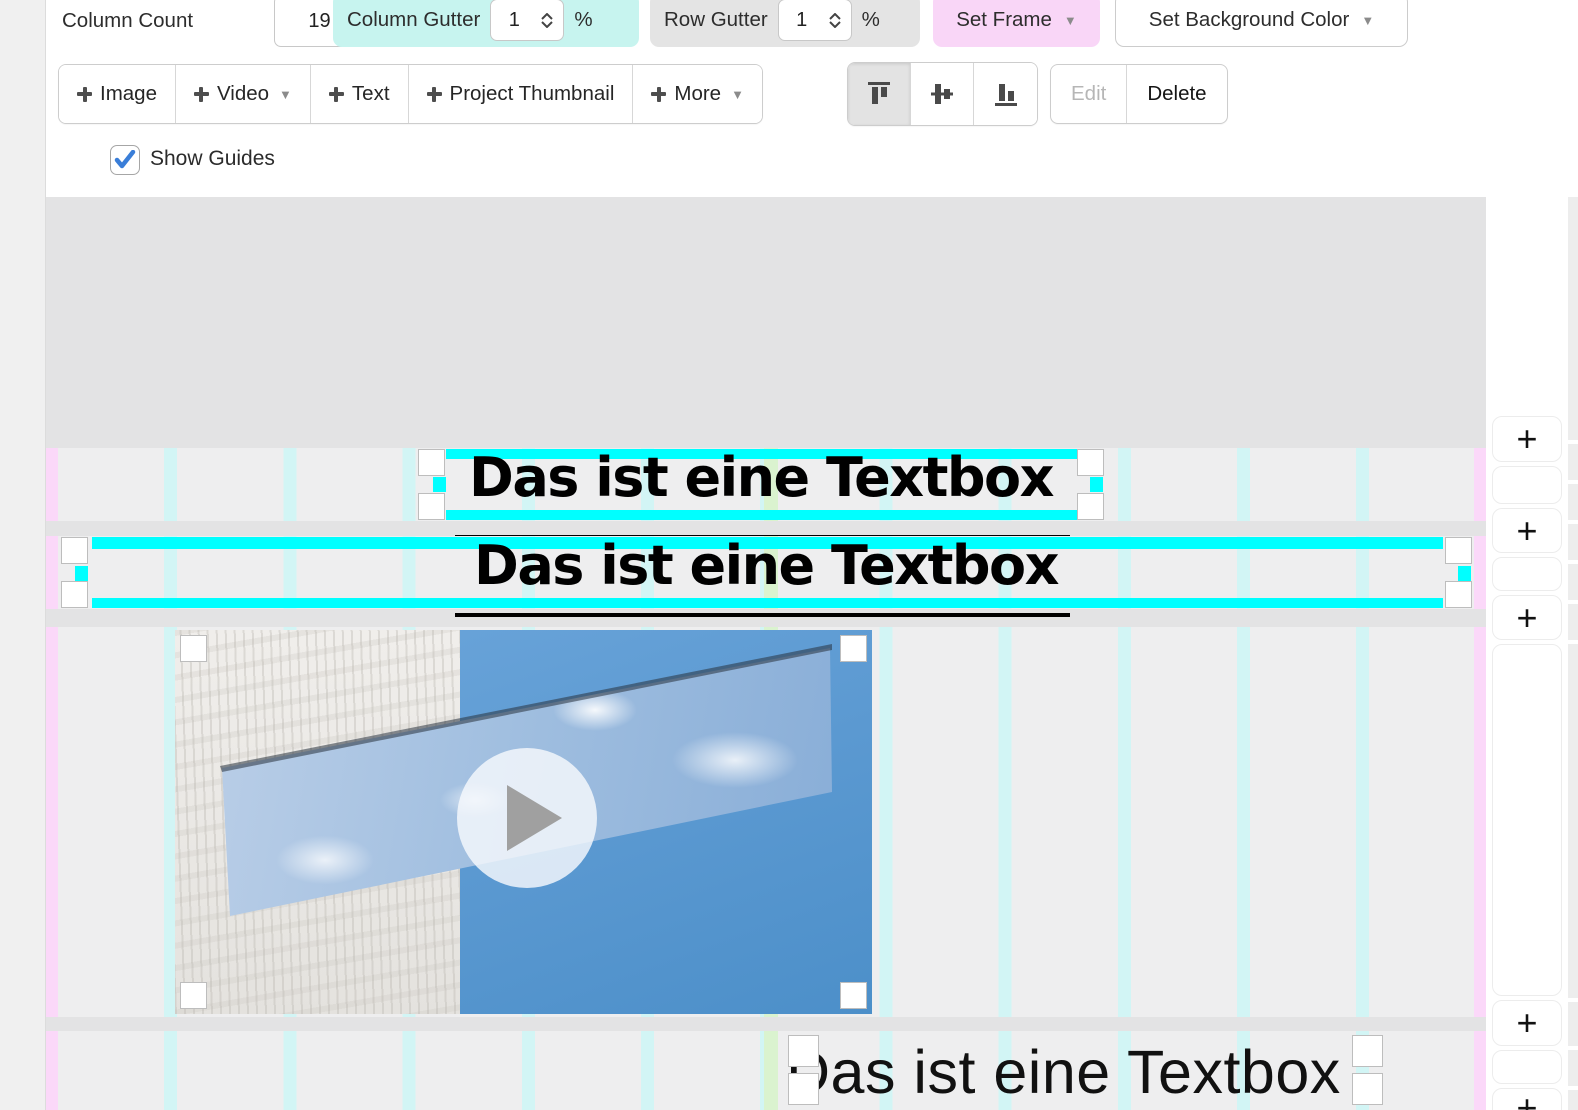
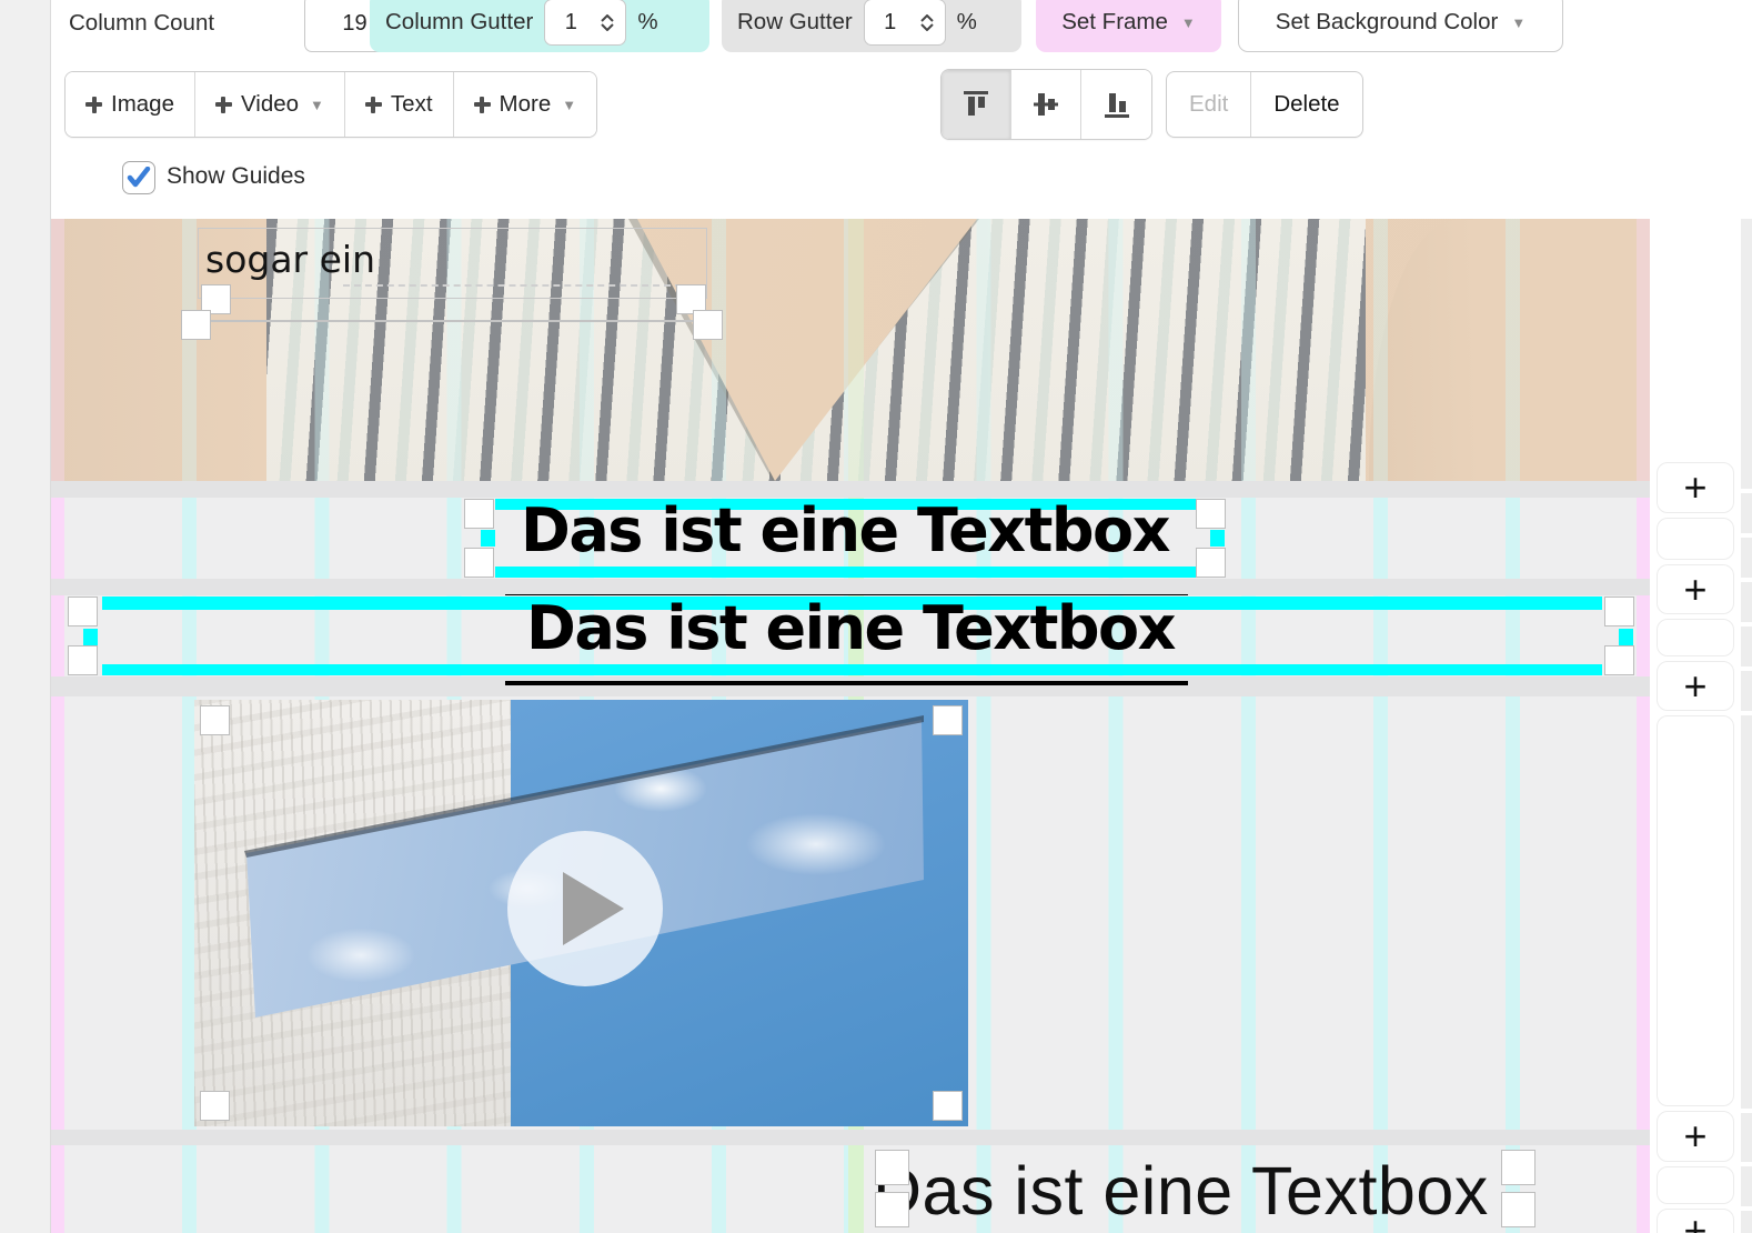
  Column Count
  19
  Column Gutter
  1
  %
  Row Gutter
  1
  %
  Set Frame
  ▼
  Set Background Color
  ▼
  Image
  Video
  ▼
  Text
- Project Thumbnail
  More
  ▼
  Edit
  Delete
  Show Guides
+ sogar ein
  Das ist eine Textbox
  Das ist eine Textbox
  Das ist eine Textbox
  +
  +
  +
  +
  +
